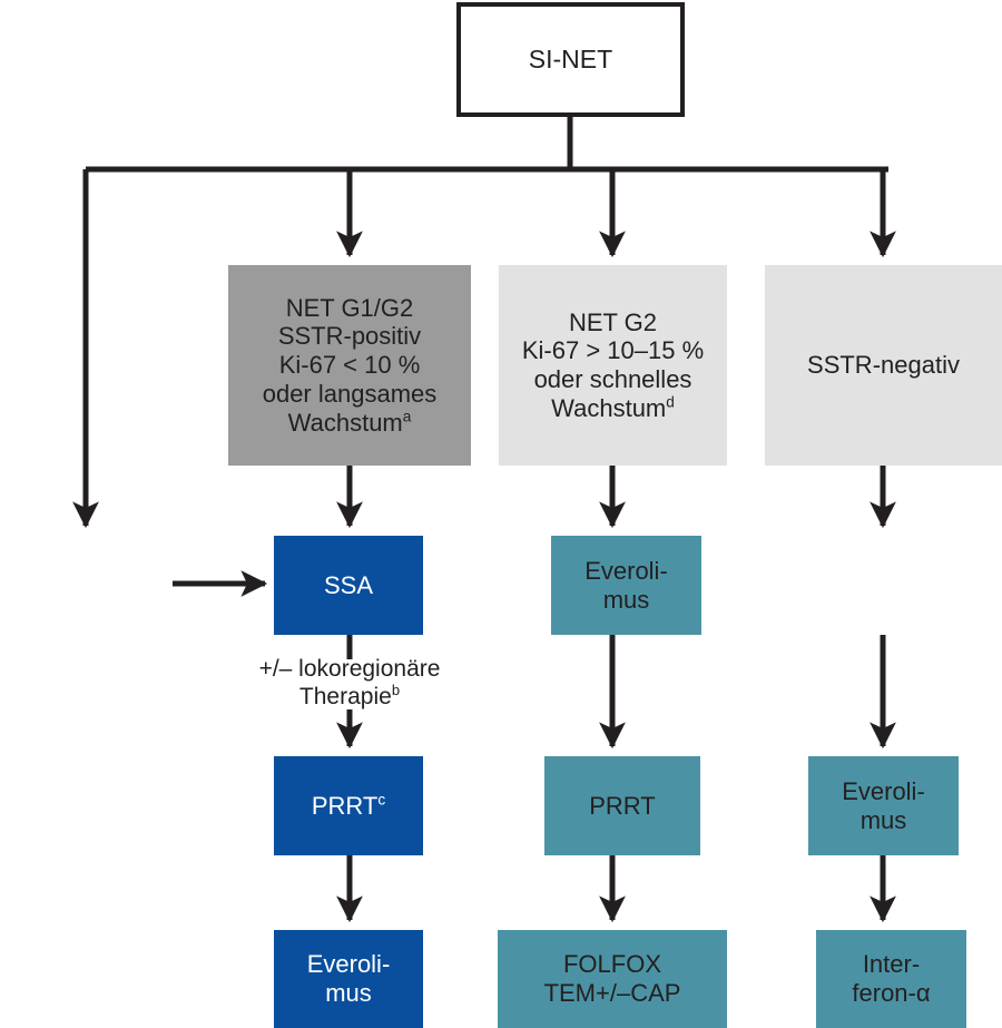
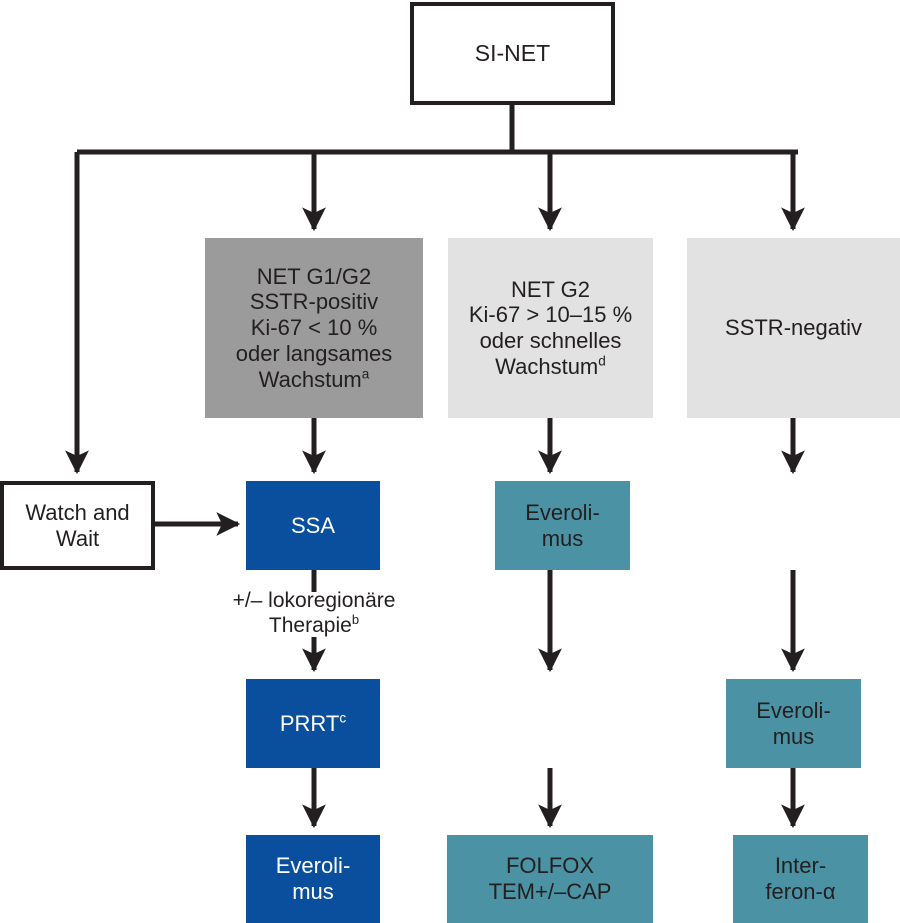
  SI-NET
  NET G1/G2
  SSTR-positiv
  Ki-67 < 10 %
  oder langsames
  Wachstuma
  NET G2
  Ki-67 > 10–15 %
  oder schnelles
  Wachstumd
  SSTR-negativ
+ Watch and
+ Wait
  SSA
  +/– lokoregionäre
  Therapieb
  PRRTc
  Everoli-
  mus
  Everoli-
  mus
- PRRT
  FOLFOX
  TEM+/–CAP
  Everoli-
  mus
  Inter-
  feron-α
